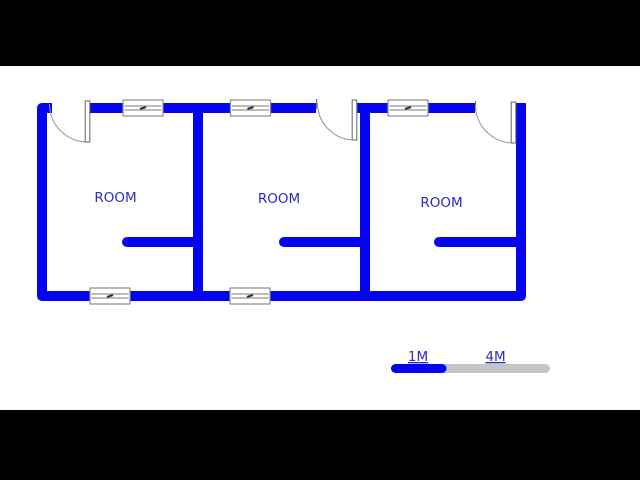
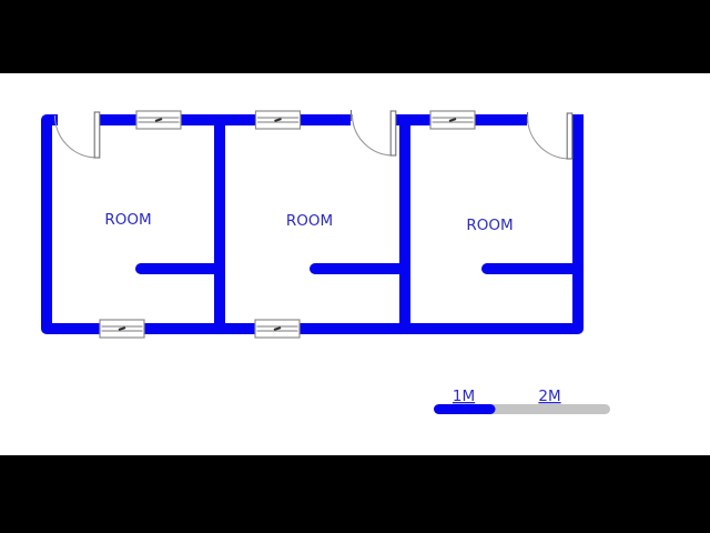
  ROOM
  ROOM
  ROOM
  1M
- 4M
+ 2M
